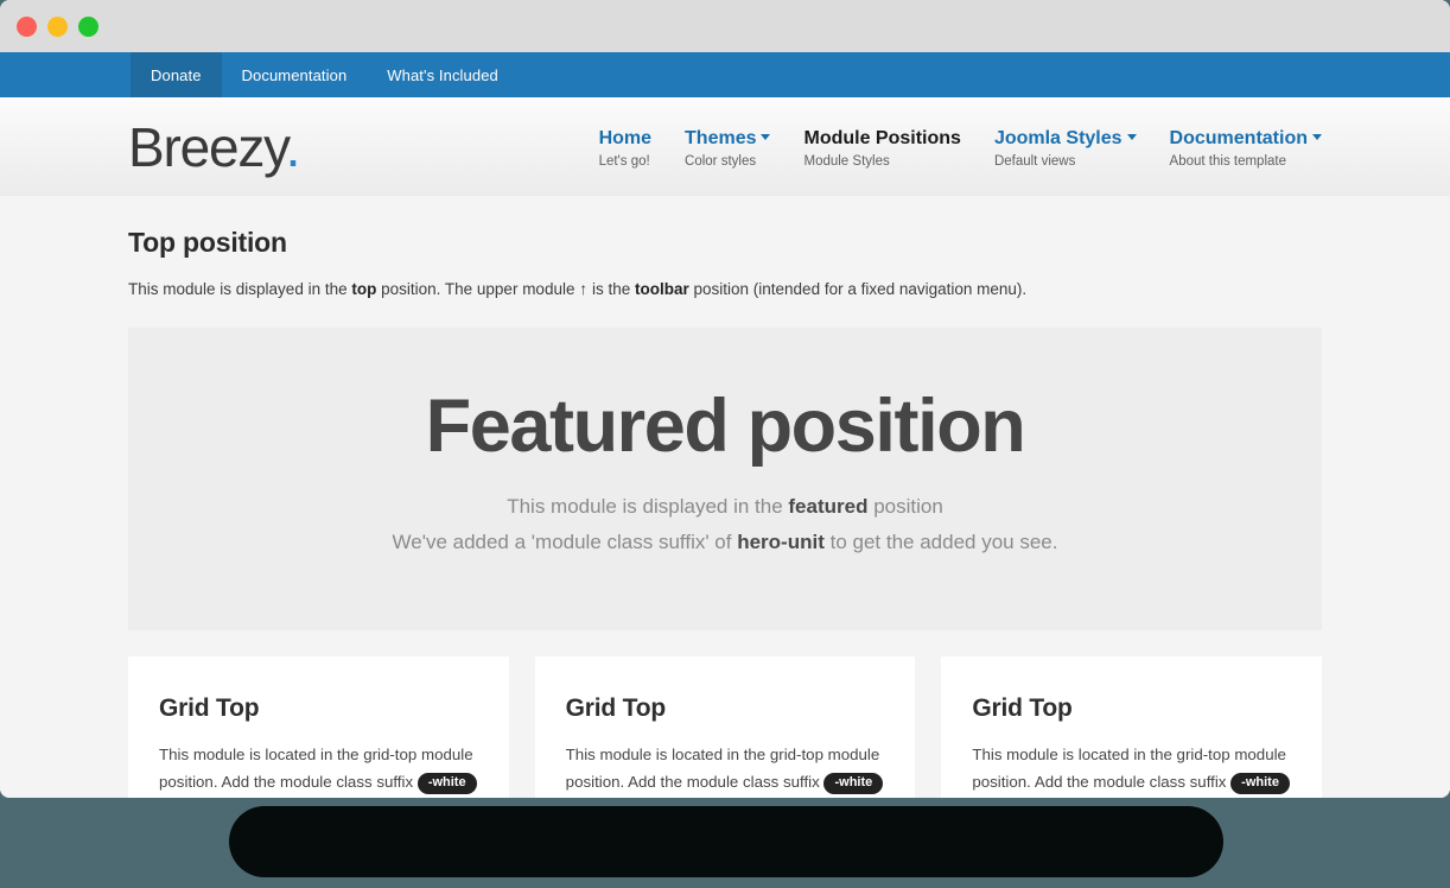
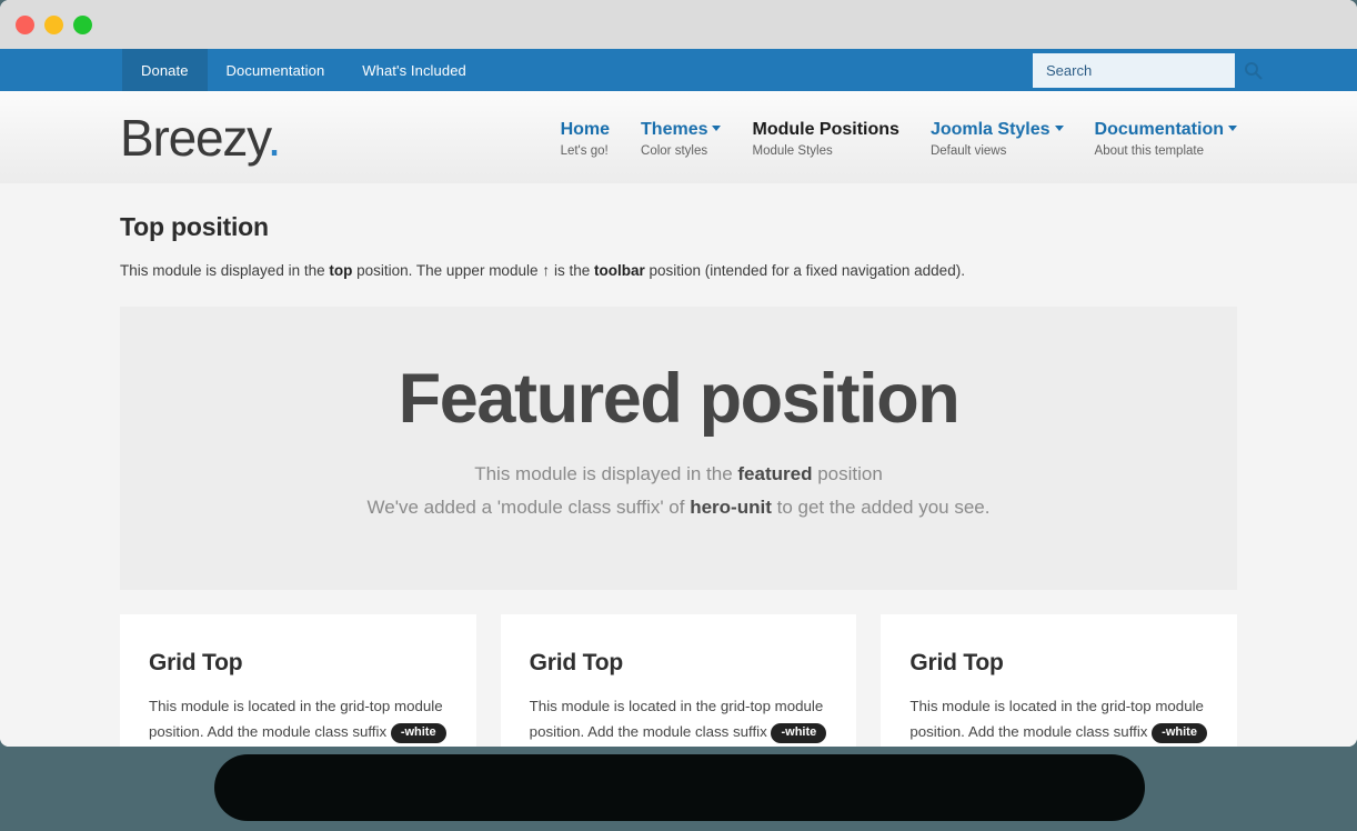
  Donate
  Documentation
  What's Included
+ Search
  Breezy.
  Home
  Let's go!
  Themes
  Color styles
  Module Positions
  Module Styles
  Joomla Styles
  Default views
  Documentation
  About this template
  Top position
- This module is displayed in the top position. The upper module ↑ is the toolbar position (intended for a fixed navigation menu).
+ This module is displayed in the top position. The upper module ↑ is the toolbar position (intended for a fixed navigation added).
  Featured position
  This module is displayed in the featured position
  We've added a 'module class suffix' of hero-unit to get the added you see.
  Grid Top
  This module is located in the grid-top module position. Add the module class suffix -white
  Grid Top
  This module is located in the grid-top module position. Add the module class suffix -white
  Grid Top
  This module is located in the grid-top module position. Add the module class suffix -white
